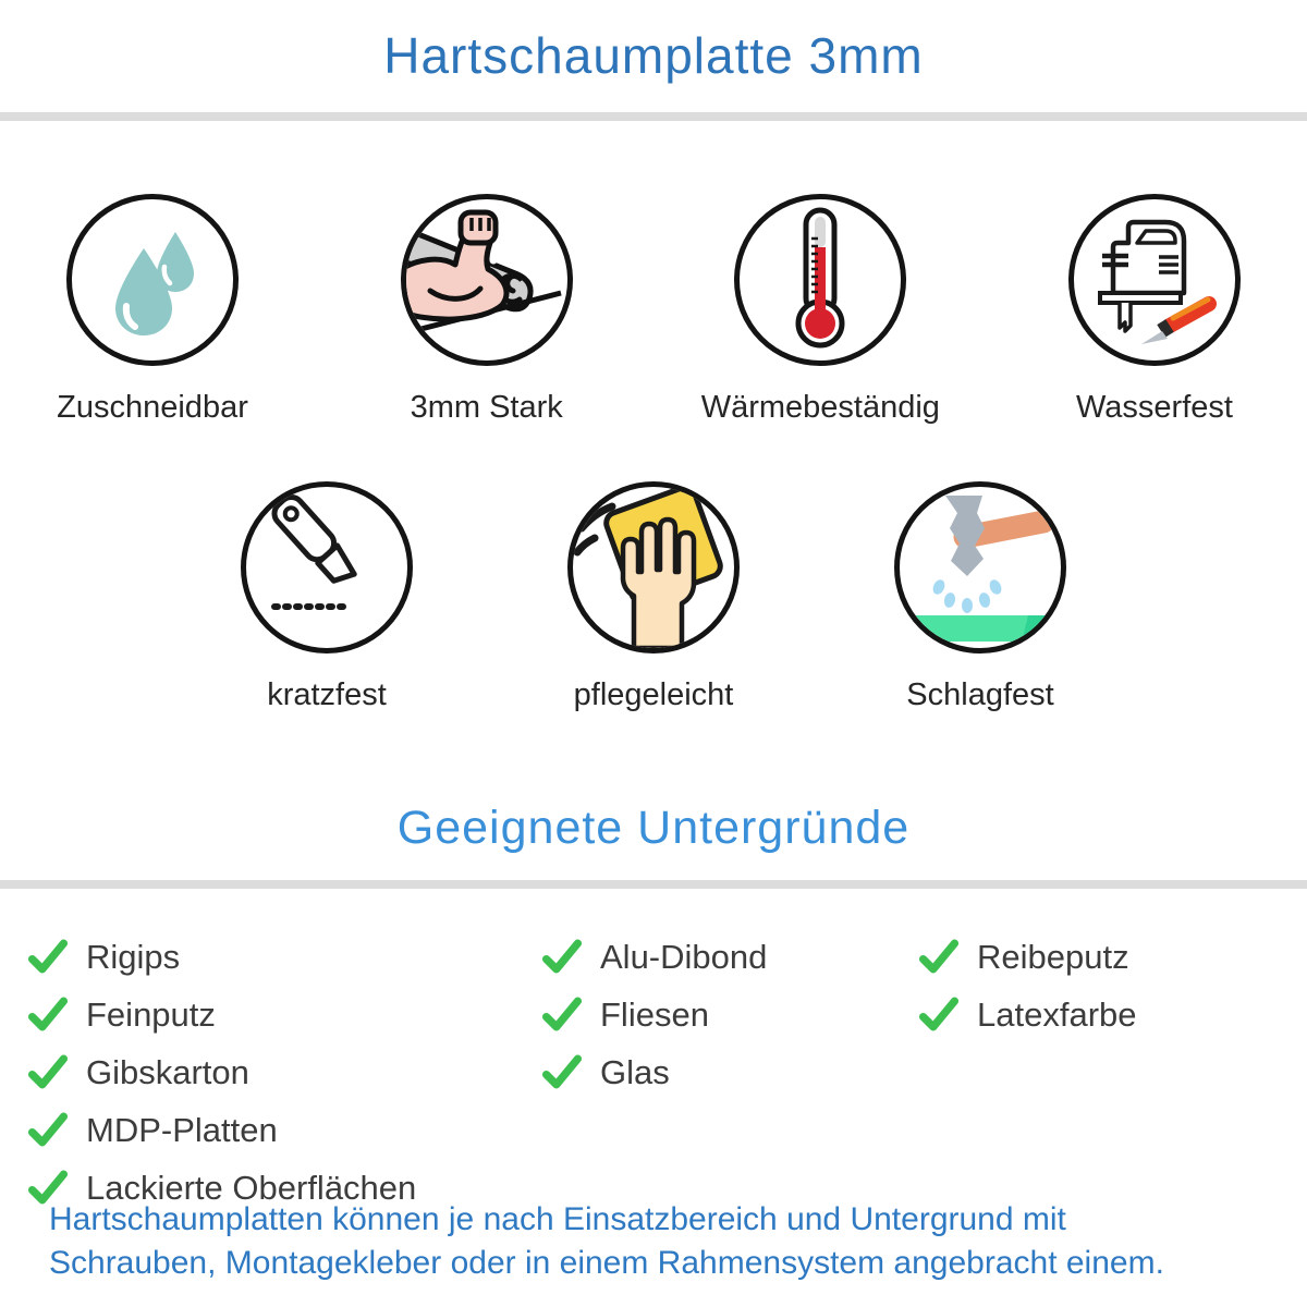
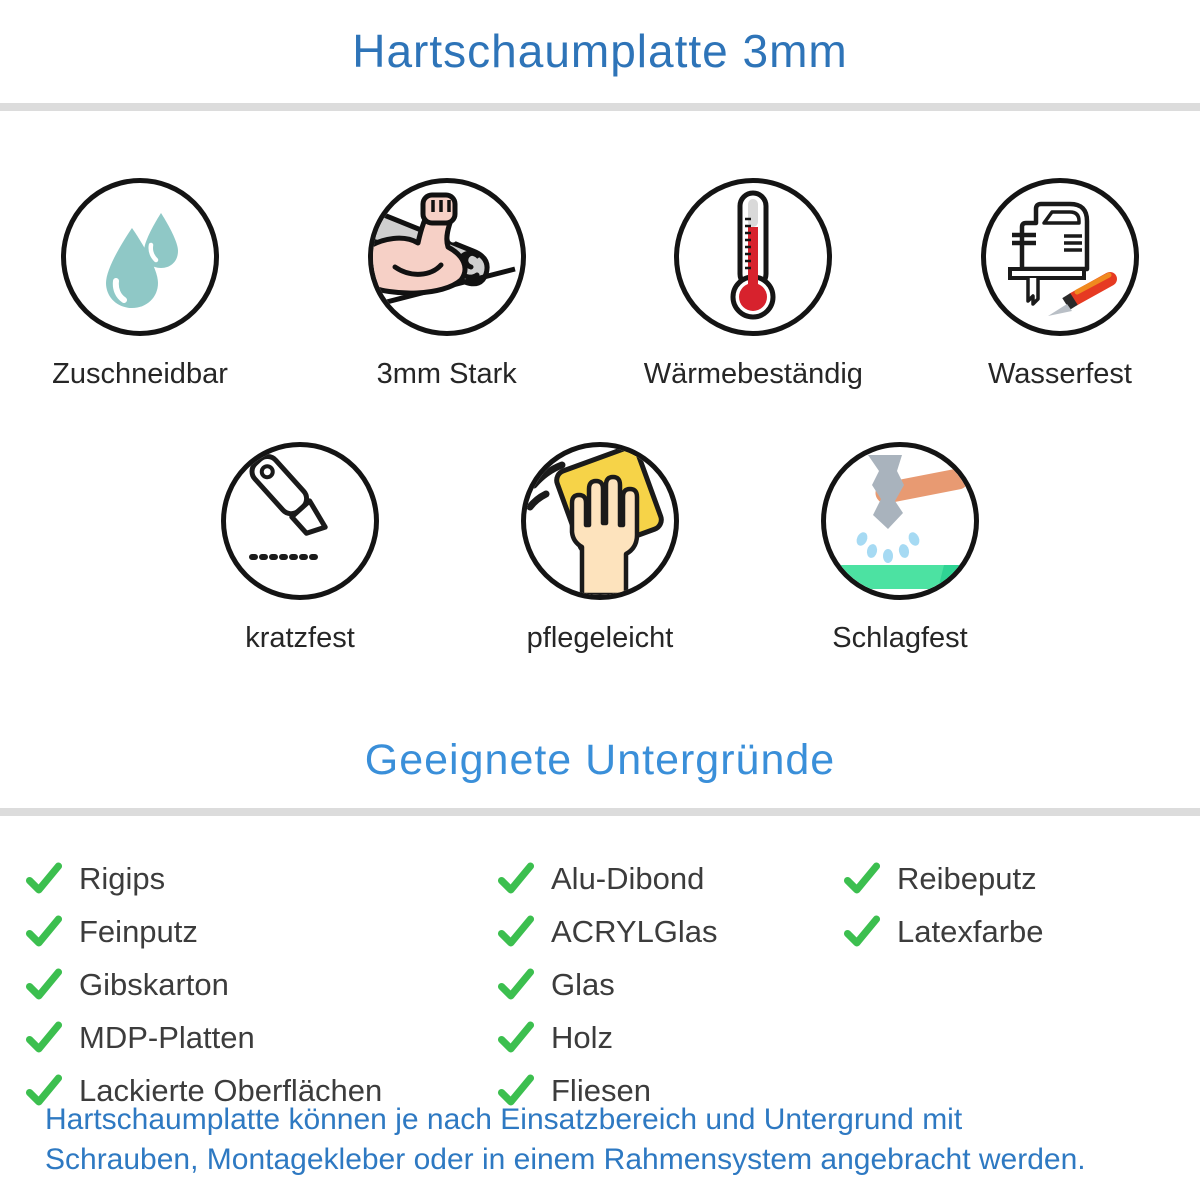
  Hartschaumplatte 3mm
  Zuschneidbar
  3mm Stark
  Wärmebeständig
  Wasserfest
  kratzfest
  pflegeleicht
  Schlagfest
  Geeignete Untergründe
  Rigips
  Feinputz
  Gibskarton
  MDP-Platten
  Lackierte Oberflächen
  Alu-Dibond
+ ACRYLGlas
- Fliesen
+ Glas
+ Holz
- Glas
+ Fliesen
  Reibeputz
  Latexfarbe
- Hartschaumplatten können je nach Einsatzbereich und Untergrund mit
+ Hartschaumplatte können je nach Einsatzbereich und Untergrund mit
- Schrauben, Montagekleber oder in einem Rahmensystem angebracht einem.
+ Schrauben, Montagekleber oder in einem Rahmensystem angebracht werden.
